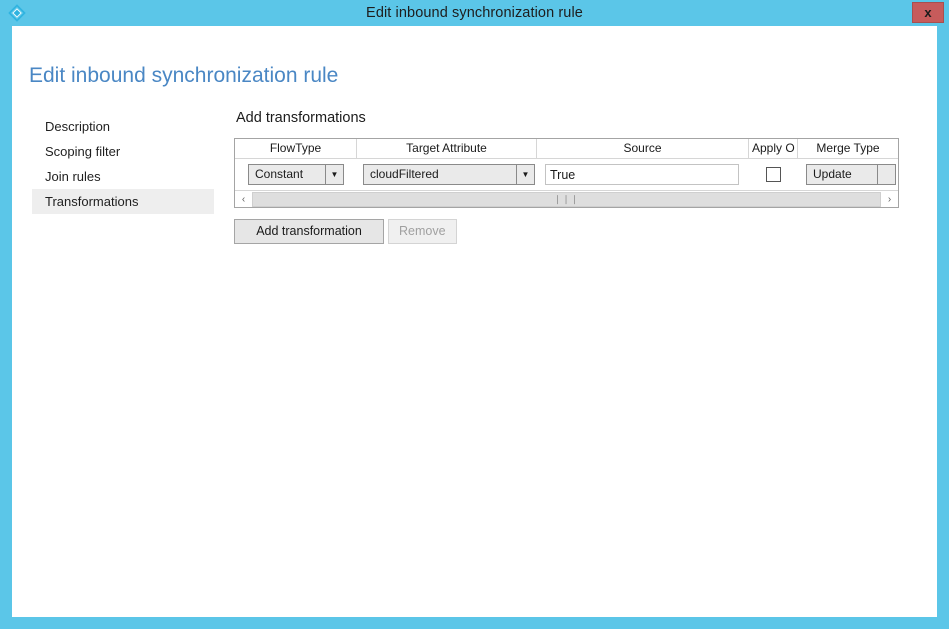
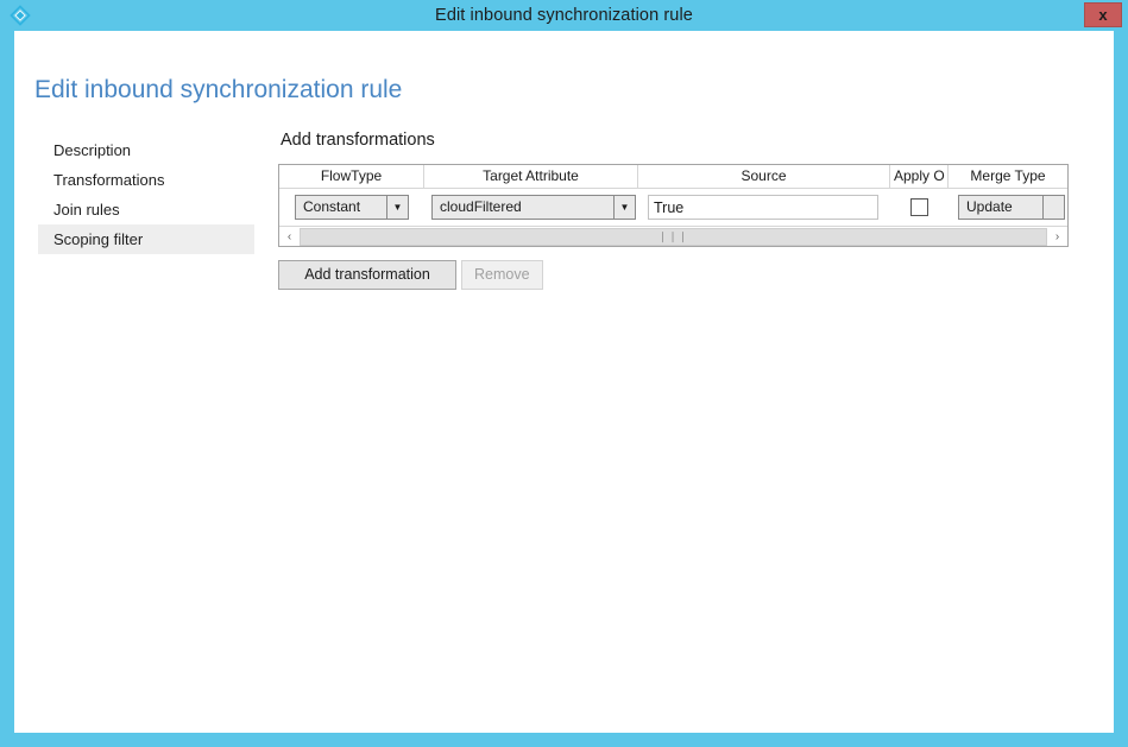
  Edit inbound synchronization rule
  x
  Edit inbound synchronization rule
  Description
- Scoping filter
+ Transformations
  Join rules
- Transformations
+ Scoping filter
  Add transformations
  FlowType
  Target Attribute
  Source
  Apply O
  Merge Type
  Constant
  ▼
  cloudFiltered
  ▼
  True
  Update
  ‹
  ❘❘❘
  ›
  Add transformation
  Remove
